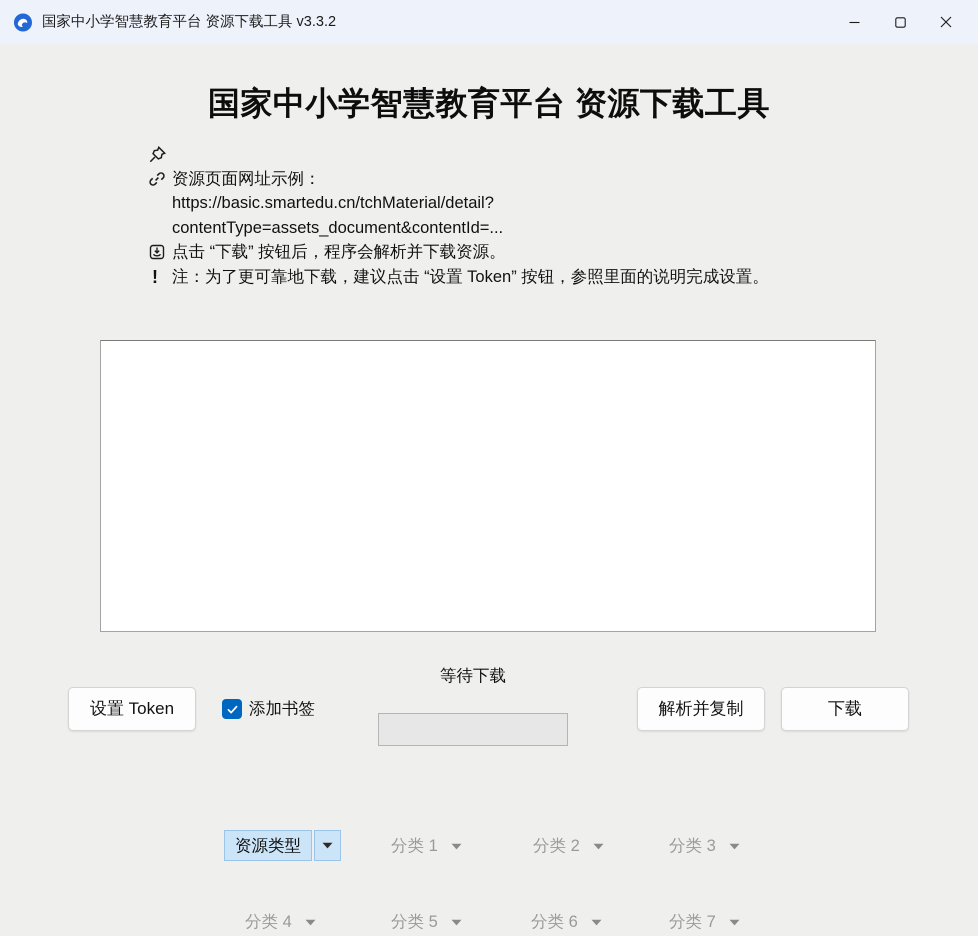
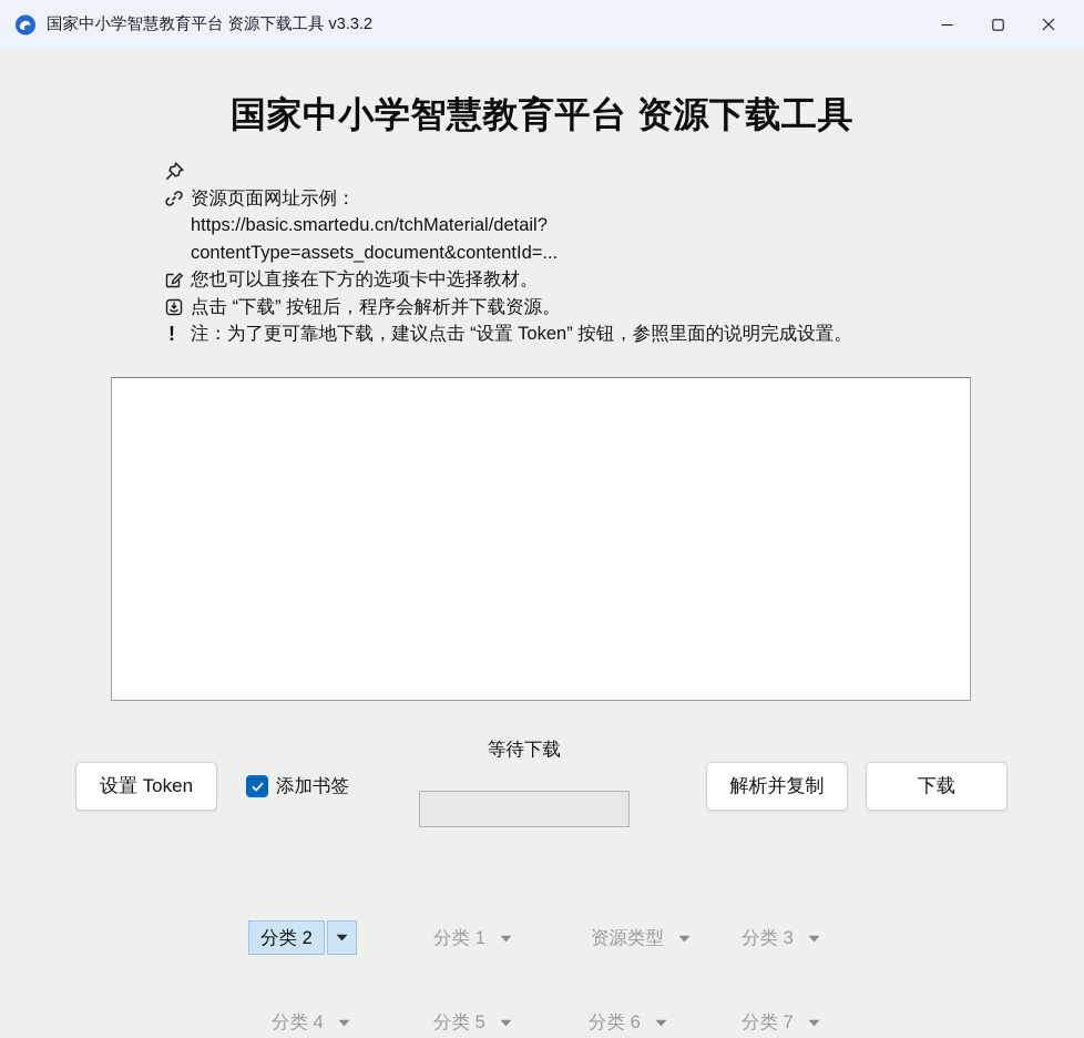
  国家中小学智慧教育平台 资源下载工具 v3.3.2
  国家中小学智慧教育平台 资源下载工具
  资源页面网址示例：
  https://basic.smartedu.cn/tchMaterial/detail?
  contentType=assets_document&contentId=...
+ 您也可以直接在下方的选项卡中选择教材。
  点击 “下载” 按钮后，程序会解析并下载资源。
  !
  注：为了更可靠地下载，建议点击 “设置 Token” 按钮，参照里面的说明完成设置。
  等待下载
  设置 Token
  添加书签
  解析并复制
  下载
- 资源类型
+ 分类 2
  分类 1
- 分类 2
+ 资源类型
  分类 3
  分类 4
  分类 5
  分类 6
  分类 7
